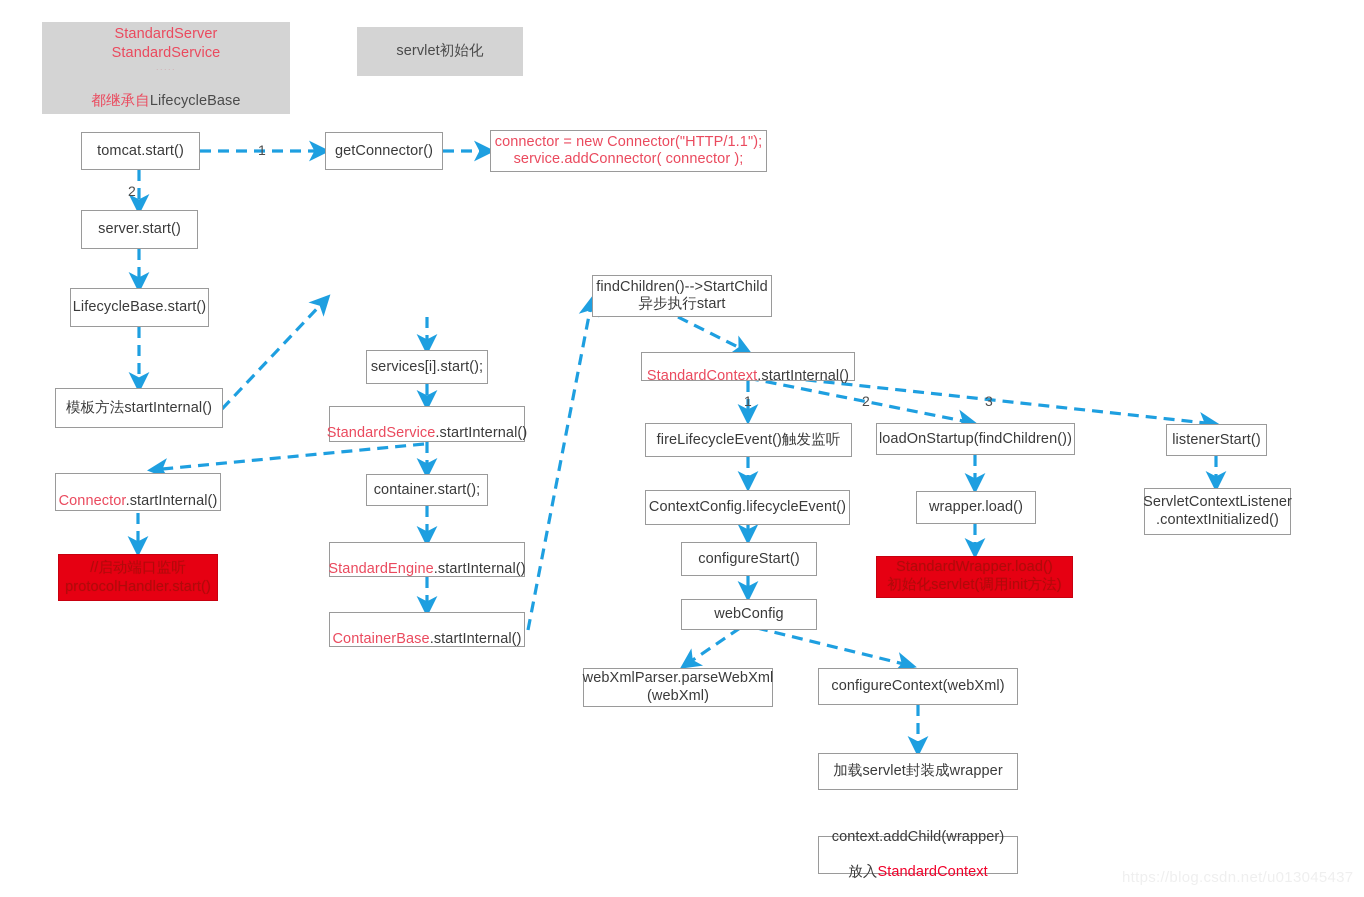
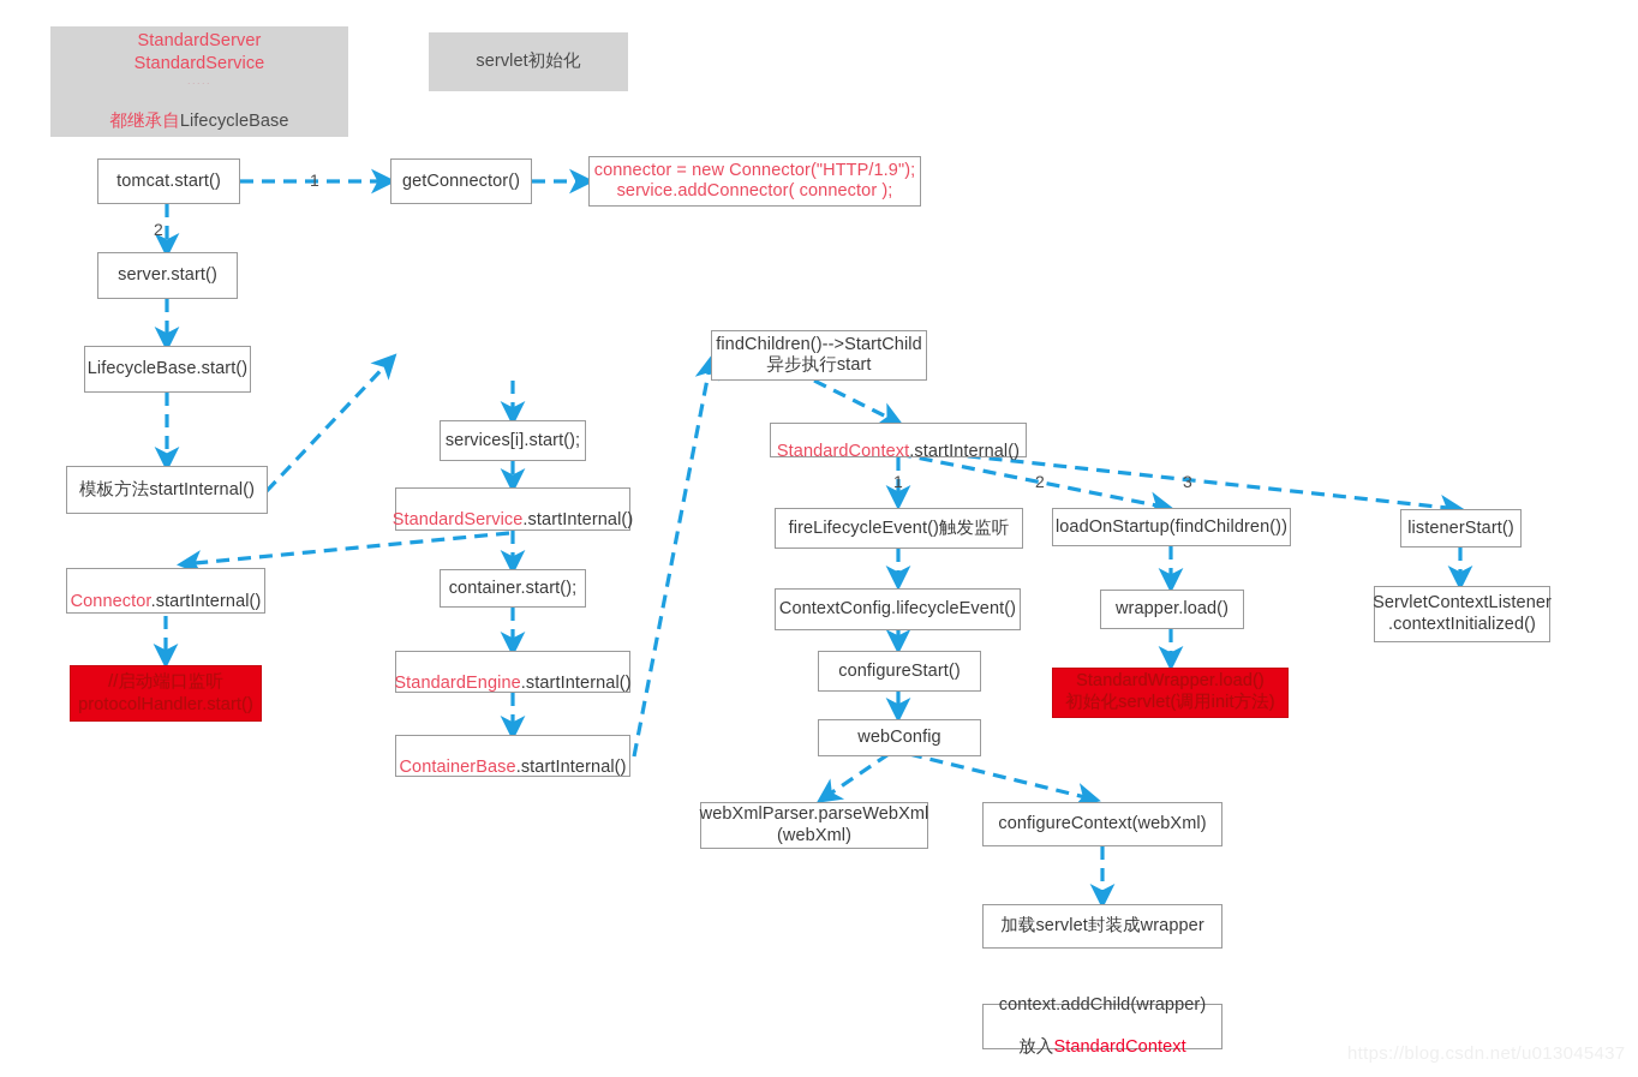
  StandardServer
  StandardService
  .....
  都继承自LifecycleBase
  servlet初始化
  tomcat.start()
  getConnector()
- connector = new Connector("HTTP/1.1");
+ connector = new Connector("HTTP/1.9");
  service.addConnector( connector );
  server.start()
  LifecycleBase.start()
  模板方法startInternal()
  Connector.startInternal()
  //启动端口监听
  protocolHandler.start()
  services[i].start();
  StandardService.startInternal()
  container.start();
  StandardEngine.startInternal()
  ContainerBase.startInternal()
  findChildren()-->StartChild
  异步执行start
  StandardContext.startInternal()
  fireLifecycleEvent()触发监听
  ContextConfig.lifecycleEvent()
  configureStart()
  webConfig
  webXmlParser.parseWebXml
  (webXml)
  configureContext(webXml)
  加载servlet封装成wrapper
  context.addChild(wrapper)
  放入StandardContext
  loadOnStartup(findChildren())
  wrapper.load()
  StandardWrapper.load()
  初始化servlet(调用init方法)
  listenerStart()
  ServletContextListener
  .contextInitialized()
  1
  2
  1
  2
  3
